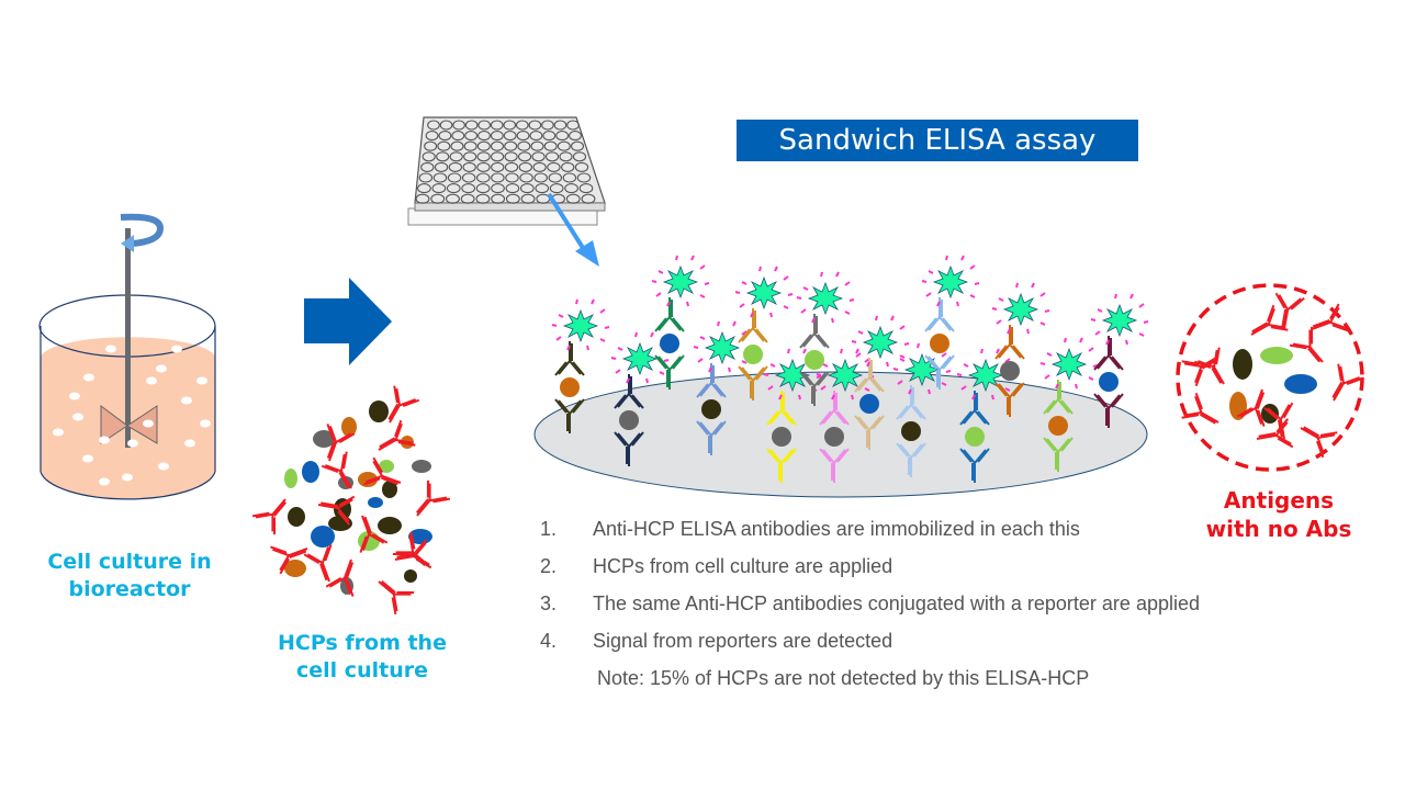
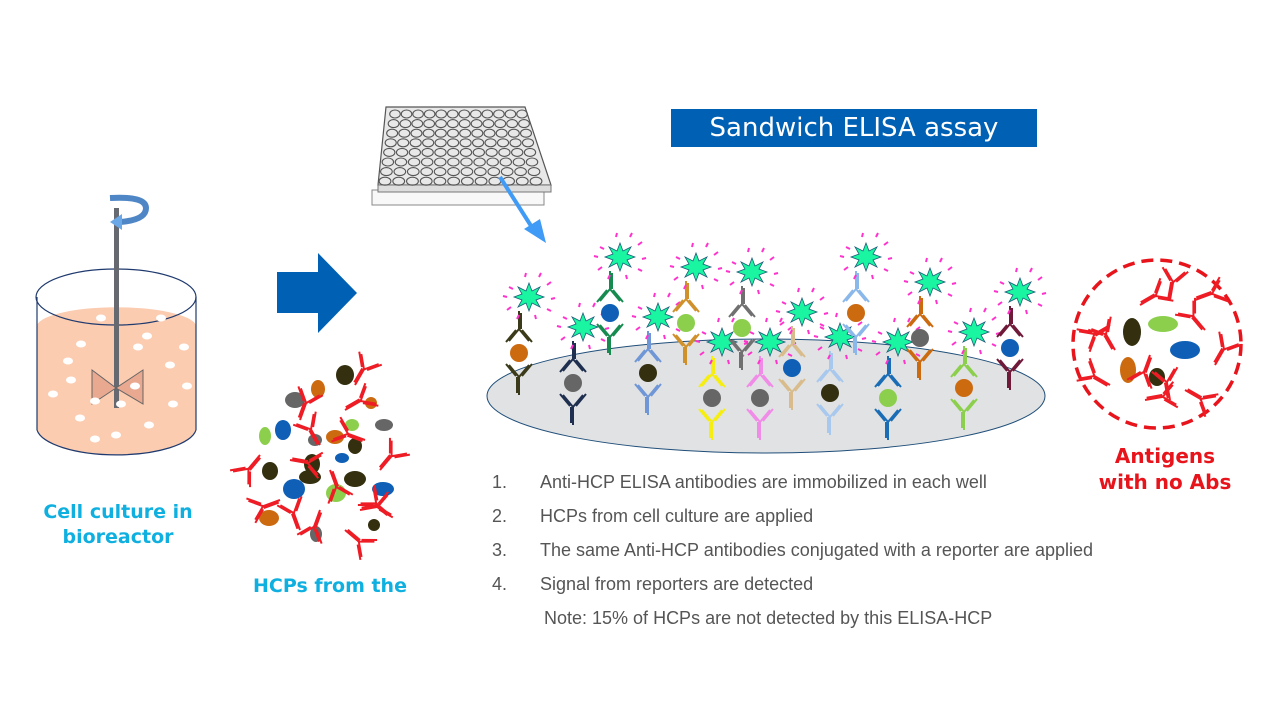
  Sandwich ELISA assay
  Cell culture in
  bioreactor
  HCPs from the
- cell culture
  Antigens
  with no Abs
  1.
- Anti-HCP ELISA antibodies are immobilized in each this
+ Anti-HCP ELISA antibodies are immobilized in each well
  2.
  HCPs from cell culture are applied
  3.
  The same Anti-HCP antibodies conjugated with a reporter are applied
  4.
  Signal from reporters are detected
  Note: 15% of HCPs are not detected by this ELISA-HCP
